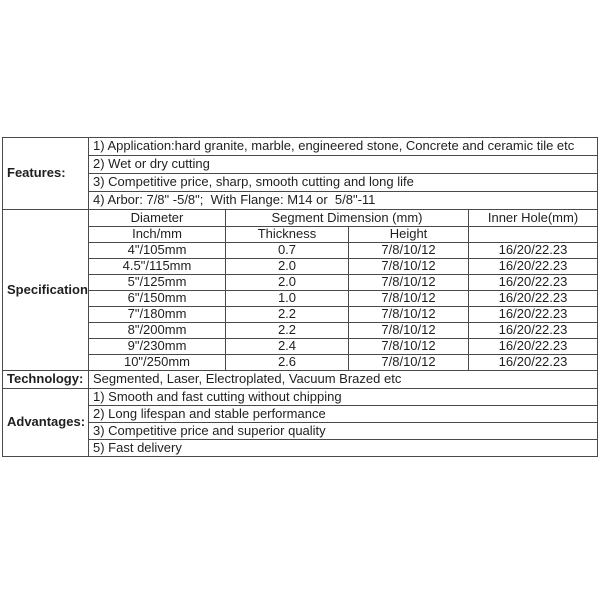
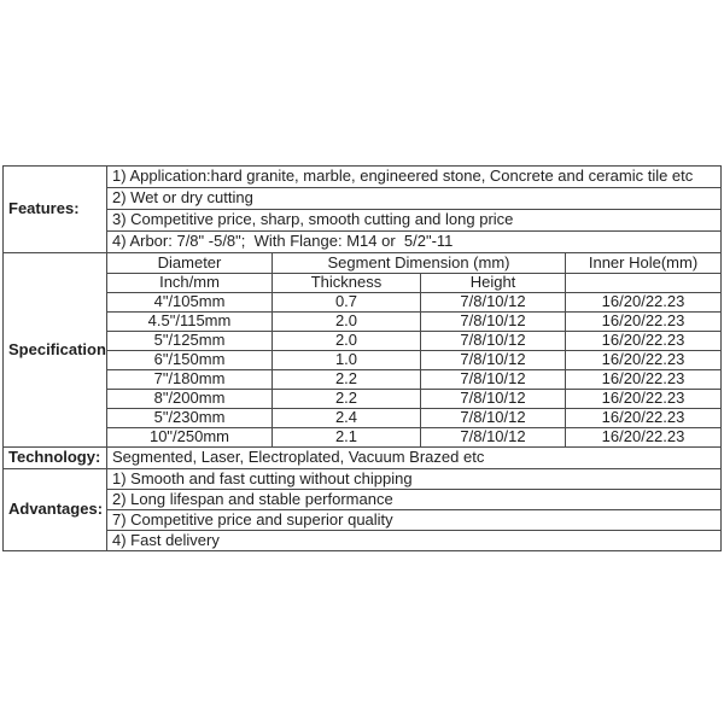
  Features:	1) Application:hard granite, marble, engineered stone, Concrete and ceramic tile etc
  2) Wet or dry cutting
- 3) Competitive price, sharp, smooth cutting and long life
+ 3) Competitive price, sharp, smooth cutting and long price
- 4) Arbor: 7/8" -5/8"; With Flange: M14 or 5/8"-11
+ 4) Arbor: 7/8" -5/8"; With Flange: M14 or 5/2"-11
  Specification	Diameter	Segment Dimension (mm)	Inner Hole(mm)
  Inch/mm	Thickness	Height
  4"/105mm	0.7	7/8/10/12	16/20/22.23
  4.5"/115mm	2.0	7/8/10/12	16/20/22.23
  5"/125mm	2.0	7/8/10/12	16/20/22.23
  6"/150mm	1.0	7/8/10/12	16/20/22.23
  7"/180mm	2.2	7/8/10/12	16/20/22.23
  8"/200mm	2.2	7/8/10/12	16/20/22.23
- 9"/230mm	2.4	7/8/10/12	16/20/22.23
+ 5"/230mm	2.4	7/8/10/12	16/20/22.23
- 10"/250mm	2.6	7/8/10/12	16/20/22.23
+ 10"/250mm	2.1	7/8/10/12	16/20/22.23
  Technology:	Segmented, Laser, Electroplated, Vacuum Brazed etc
  Advantages:	1) Smooth and fast cutting without chipping
  2) Long lifespan and stable performance
- 3) Competitive price and superior quality
+ 7) Competitive price and superior quality
- 5) Fast delivery
+ 4) Fast delivery
